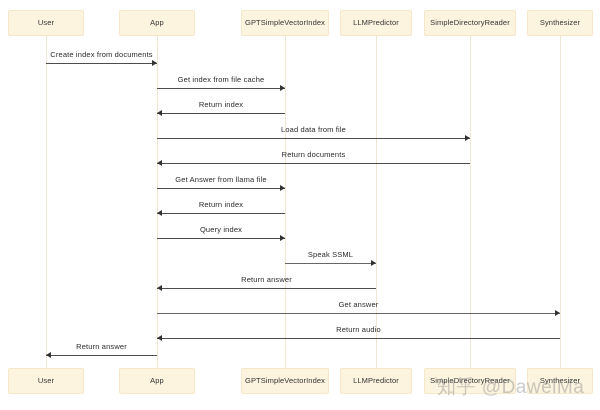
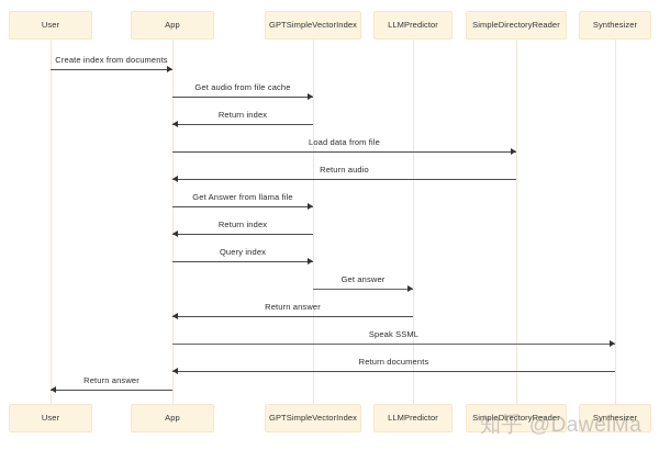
  User
  App
  GPTSimpleVectorIndex
  LLMPredictor
  SimpleDirectoryReader
  Synthesizer
  Create index from documents
- Get index from file cache
+ Get audio from file cache
  Return index
  Load data from file
- Return documents
+ Return audio
  Get Answer from llama file
  Return index
  Query index
- Speak SSML
+ Get answer
  Return answer
- Get answer
+ Speak SSML
- Return audio
+ Return documents
  Return answer
  User
  App
  GPTSimpleVectorIndex
  LLMPredictor
  SimpleDirectoryReader
  Synthesizer
  知乎 @DaweiMa
